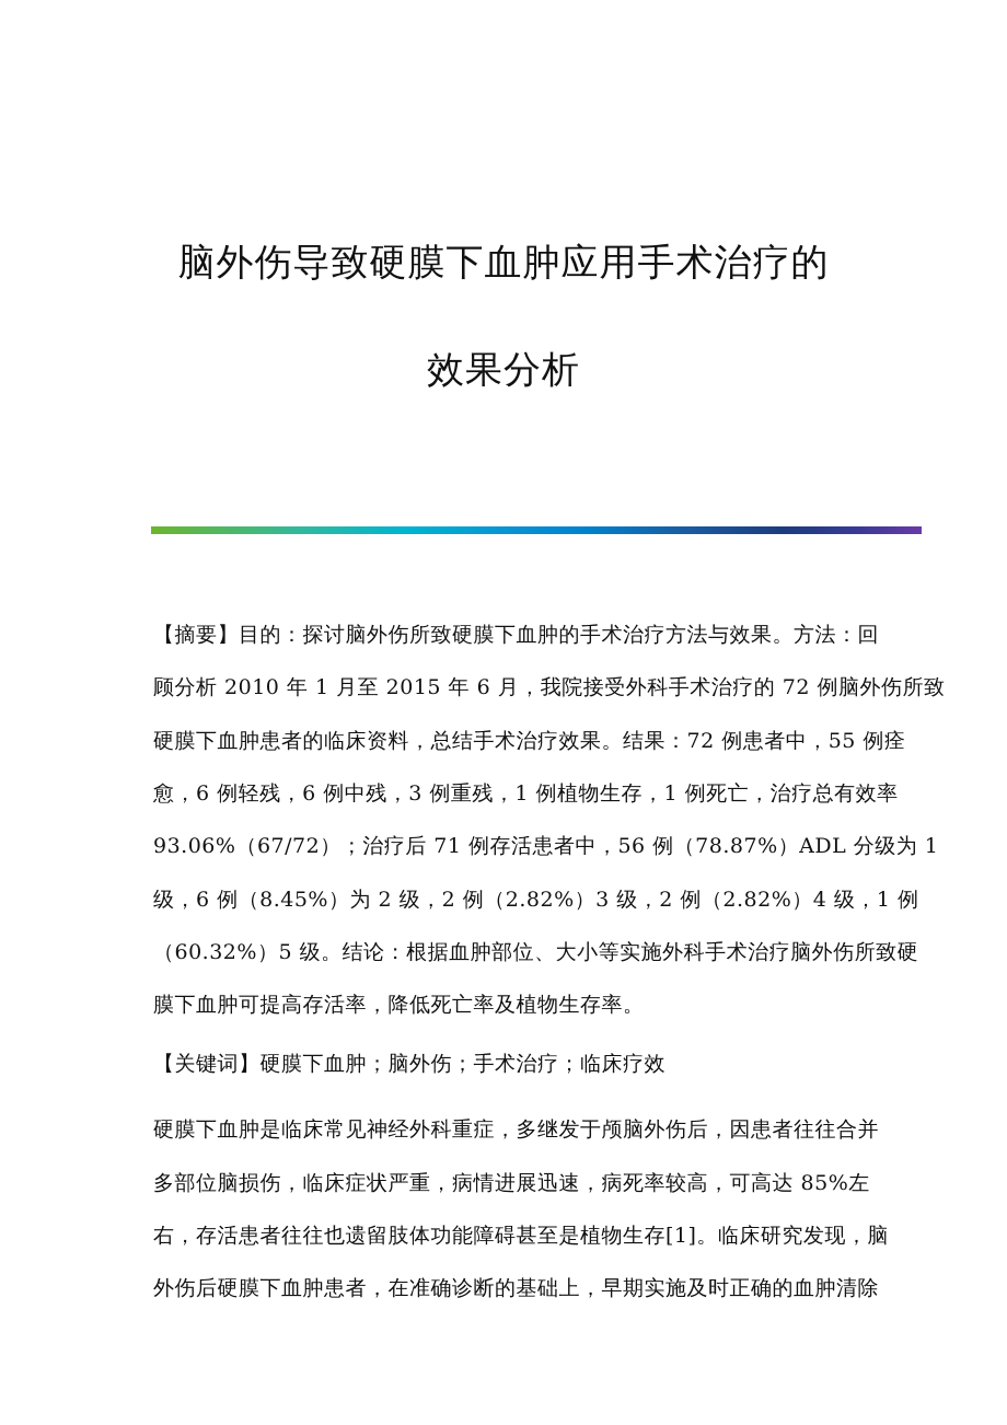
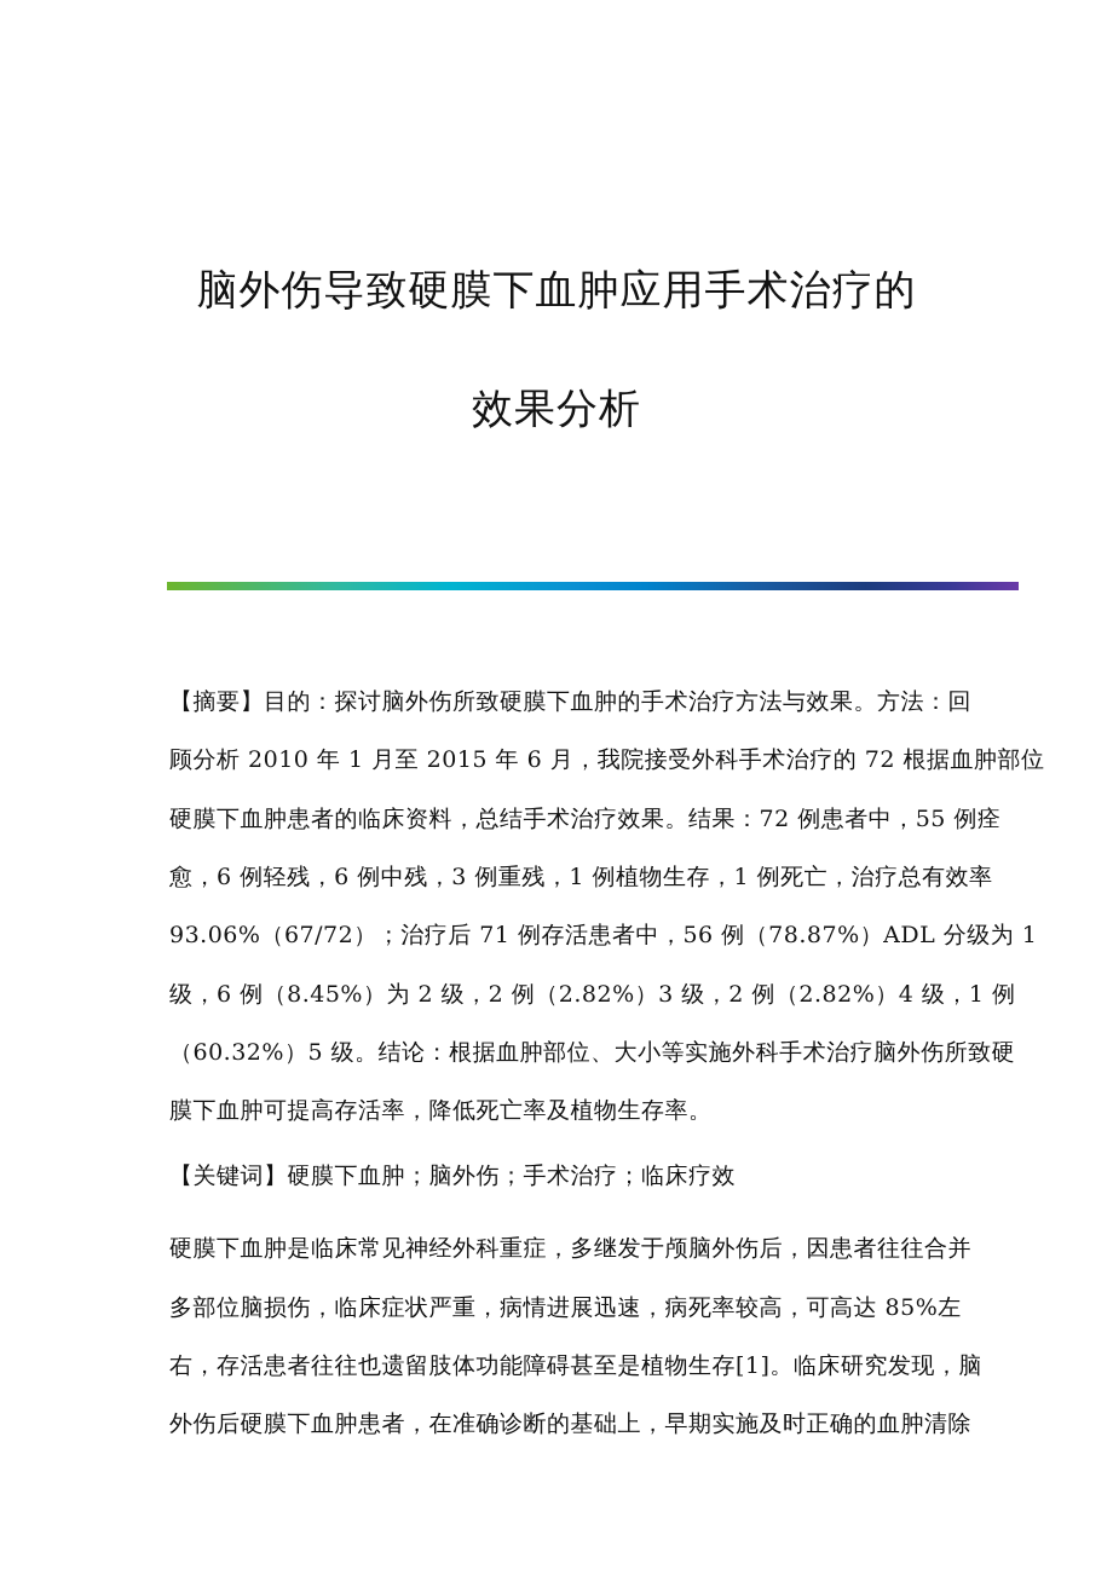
  脑外伤导致硬膜下血肿应用手术治疗的
  效果分析
  【摘要】目的：探讨脑外伤所致硬膜下血肿的手术治疗方法与效果。方法：回
- 顾分析 2010 年 1 月至 2015 年 6 月，我院接受外科手术治疗的 72 例脑外伤所致
+ 顾分析 2010 年 1 月至 2015 年 6 月，我院接受外科手术治疗的 72 根据血肿部位
  硬膜下血肿患者的临床资料，总结手术治疗效果。结果：72 例患者中，55 例痊
  愈，6 例轻残，6 例中残，3 例重残，1 例植物生存，1 例死亡，治疗总有效率
  93.06%（67/72）；治疗后 71 例存活患者中，56 例（78.87%）ADL 分级为 1
  级，6 例（8.45%）为 2 级，2 例（2.82%）3 级，2 例（2.82%）4 级，1 例
  （60.32%）5 级。结论：根据血肿部位、大小等实施外科手术治疗脑外伤所致硬
  膜下血肿可提高存活率，降低死亡率及植物生存率。
  【关键词】硬膜下血肿；脑外伤；手术治疗；临床疗效
  硬膜下血肿是临床常见神经外科重症，多继发于颅脑外伤后，因患者往往合并
  多部位脑损伤，临床症状严重，病情进展迅速，病死率较高，可高达 85%左
  右，存活患者往往也遗留肢体功能障碍甚至是植物生存[1]。临床研究发现，脑
  外伤后硬膜下血肿患者，在准确诊断的基础上，早期实施及时正确的血肿清除
